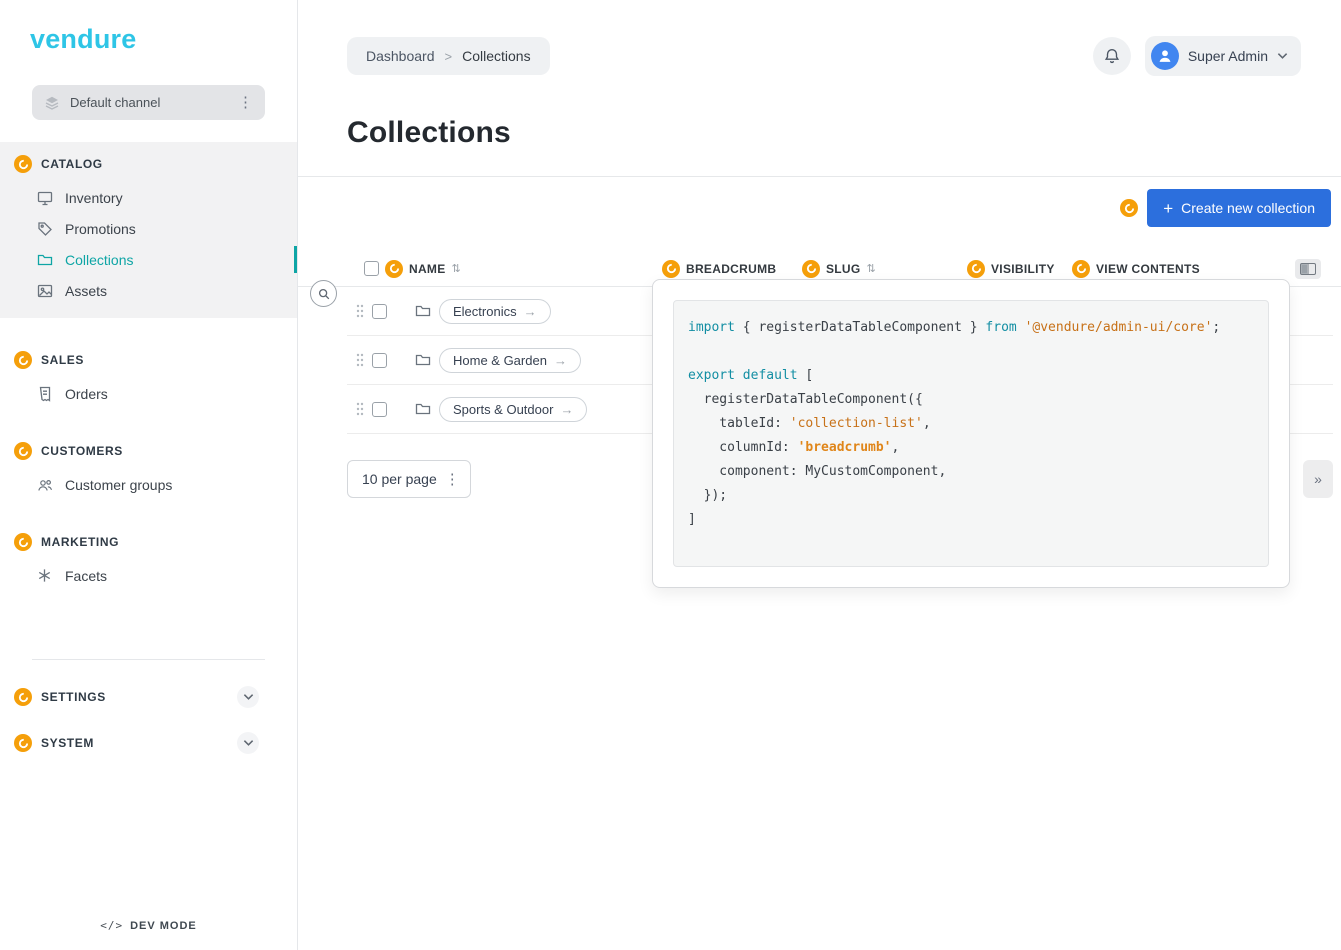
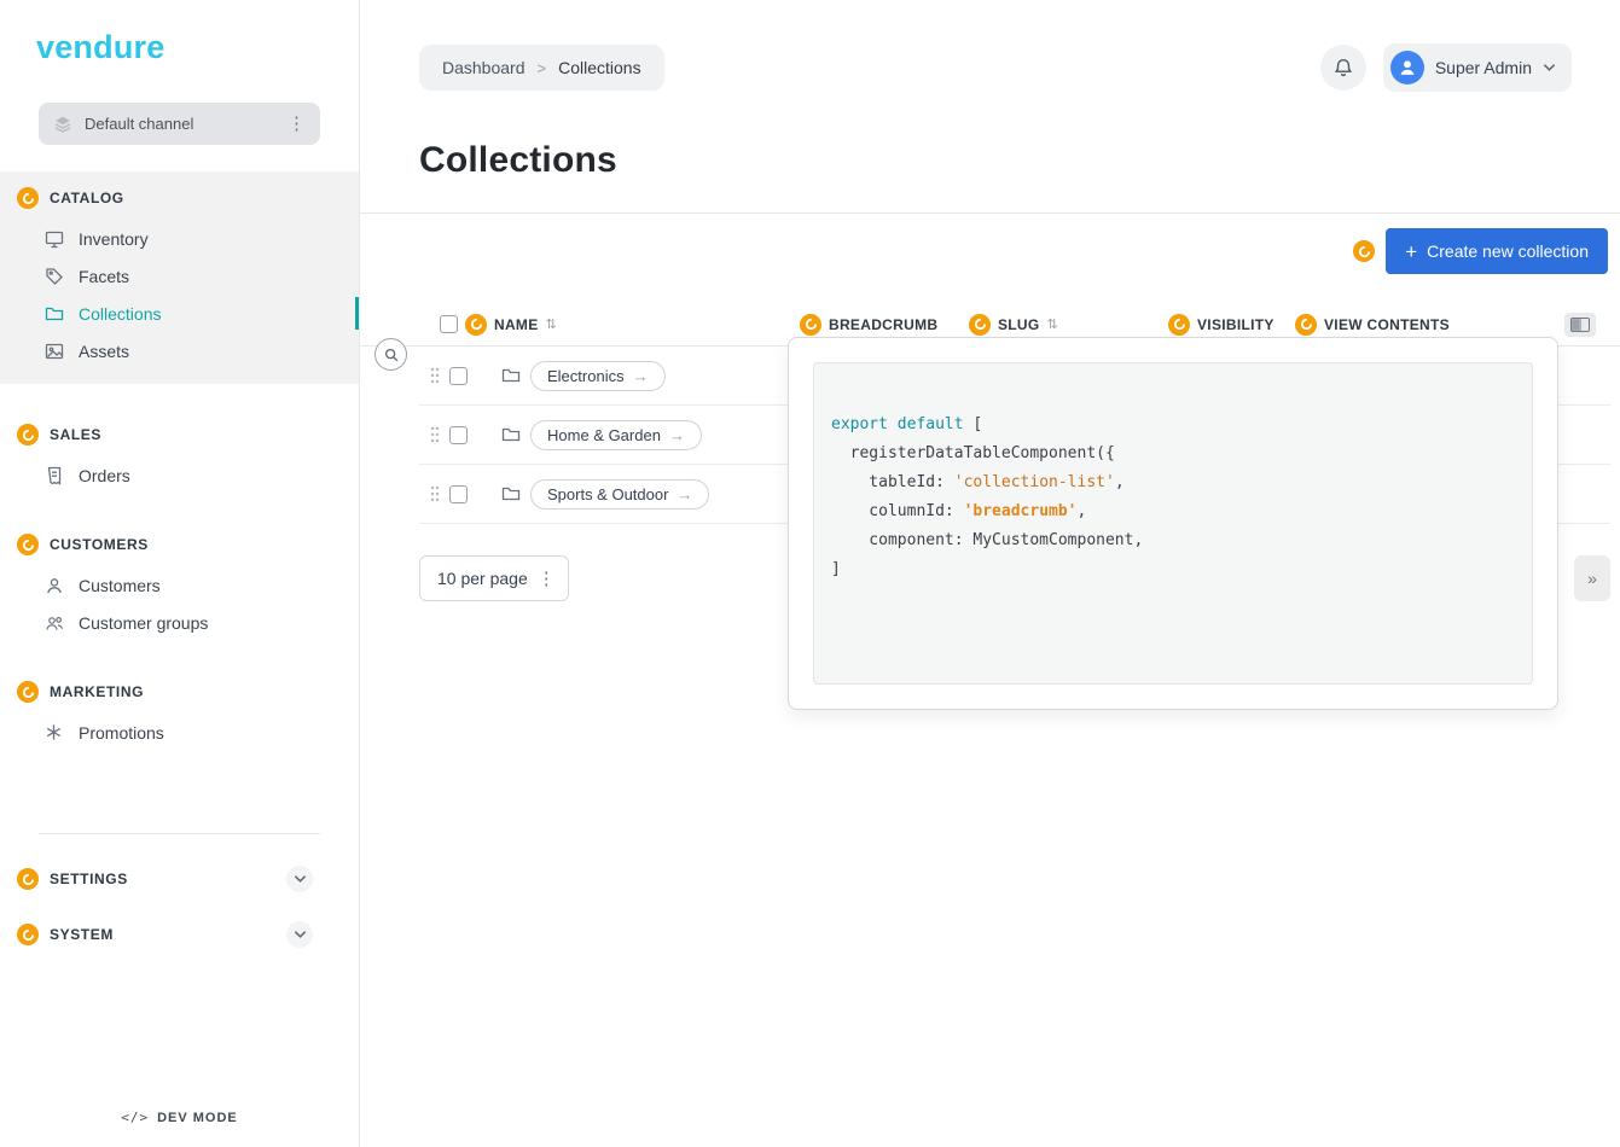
  vendure
  Default channel
  ⋮
  CATALOG
  Inventory
- Promotions
+ Facets
  Collections
  Assets
  SALES
  Orders
  CUSTOMERS
+ Customers
  Customer groups
  MARKETING
- Facets
+ Promotions
  SETTINGS
  SYSTEM
  </>
  DEV MODE
  Dashboard
  >
  Collections
  Super Admin
  Collections
  +
  Create new collection
  NAME
  ⇅
  BREADCRUMB
  SLUG
  ⇅
  VISIBILITY
  VIEW CONTENTS
  Electronics
  →
  Home & Garden
  →
  Sports & Outdoor
  →
  10 per page
  ⋮
  »
- import { registerDataTableComponent } from '@vendure/admin-ui/core';
  export default [
  registerDataTableComponent({
  tableId: 'collection-list',
  columnId: 'breadcrumb',
  component: MyCustomComponent,
- });
  ]
